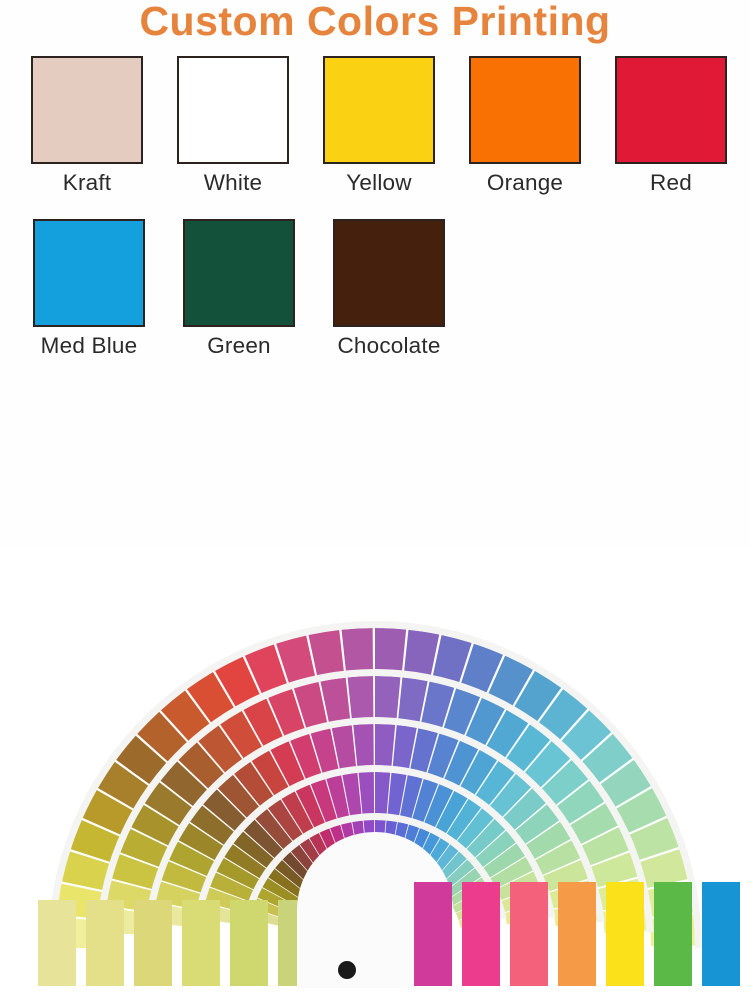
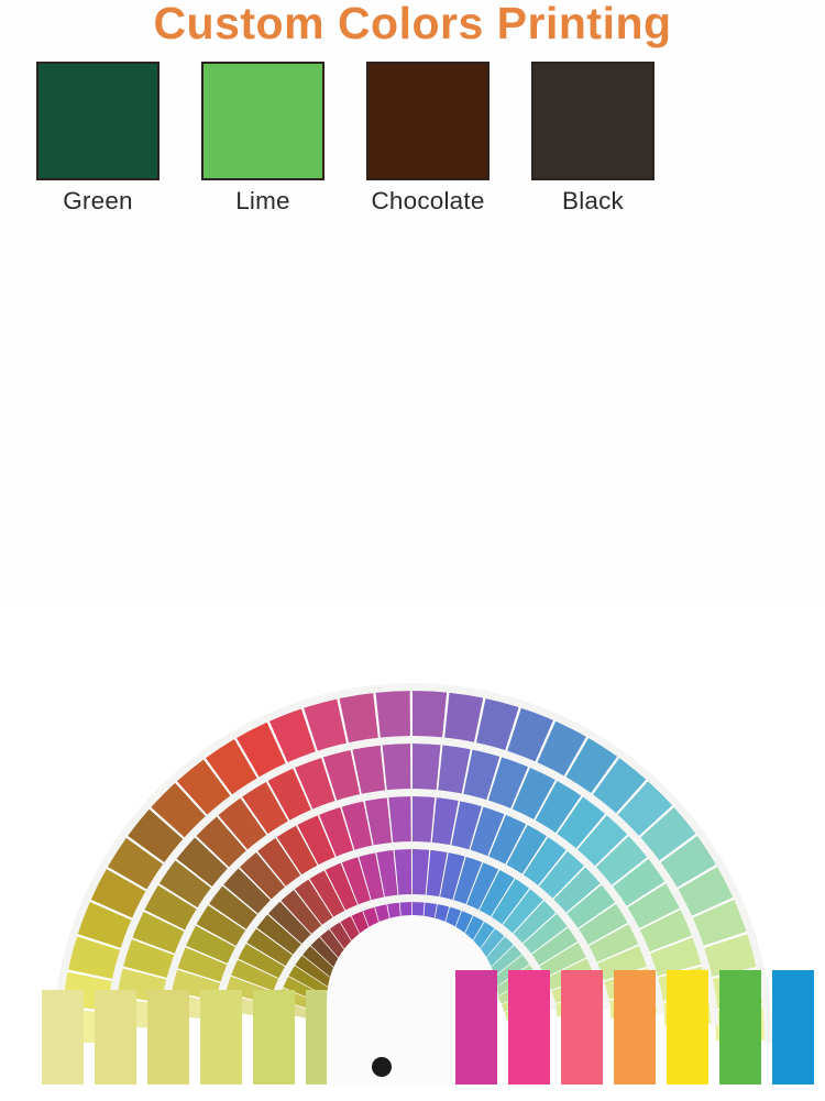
  Custom Colors Printing
- Kraft
- White
- Yellow
- Orange
- Red
- Med Blue
  Green
+ Lime
  Chocolate
+ Black
